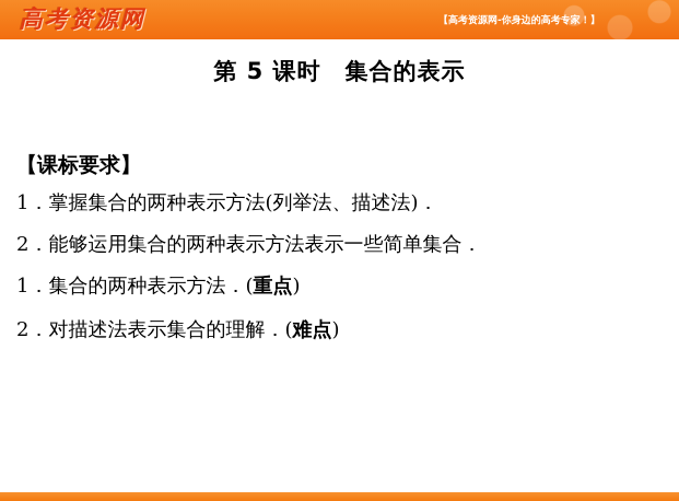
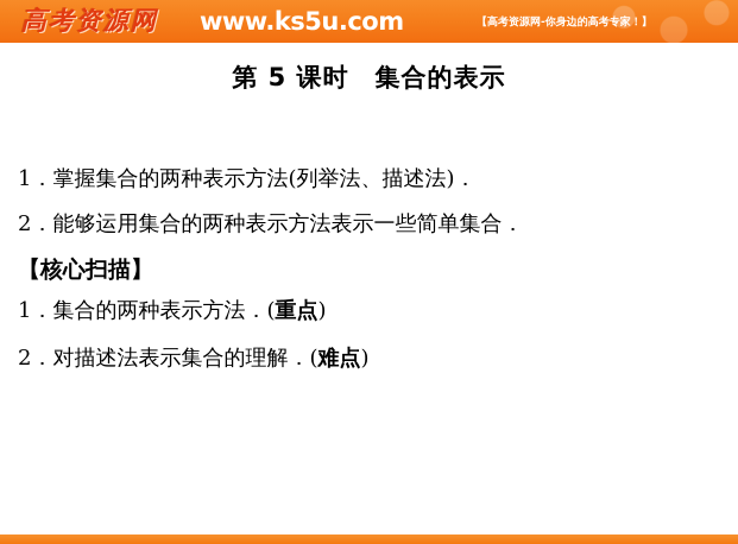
  高考资源网
+ www.ks5u.com
  【高考资源网-你身边的高考专家！】
  第 5 课时 集合的表示
- 【课标要求】
  1．掌握集合的两种表示方法(列举法、描述法)．
  2．能够运用集合的两种表示方法表示一些简单集合．
+ 【核心扫描】
  1．集合的两种表示方法．(重点)
  2．对描述法表示集合的理解．(难点)
